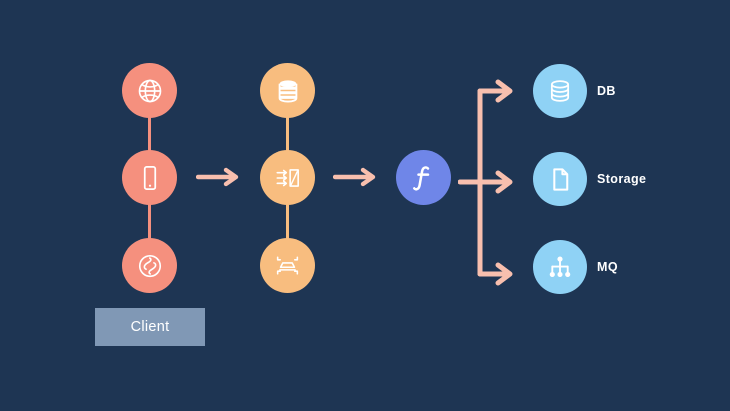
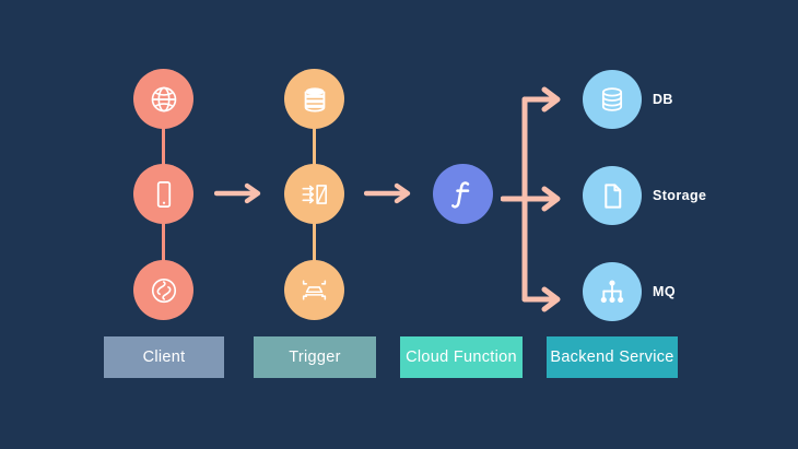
  DB
  Storage
  MQ
  Client
+ Trigger
+ Cloud Function
+ Backend Service
